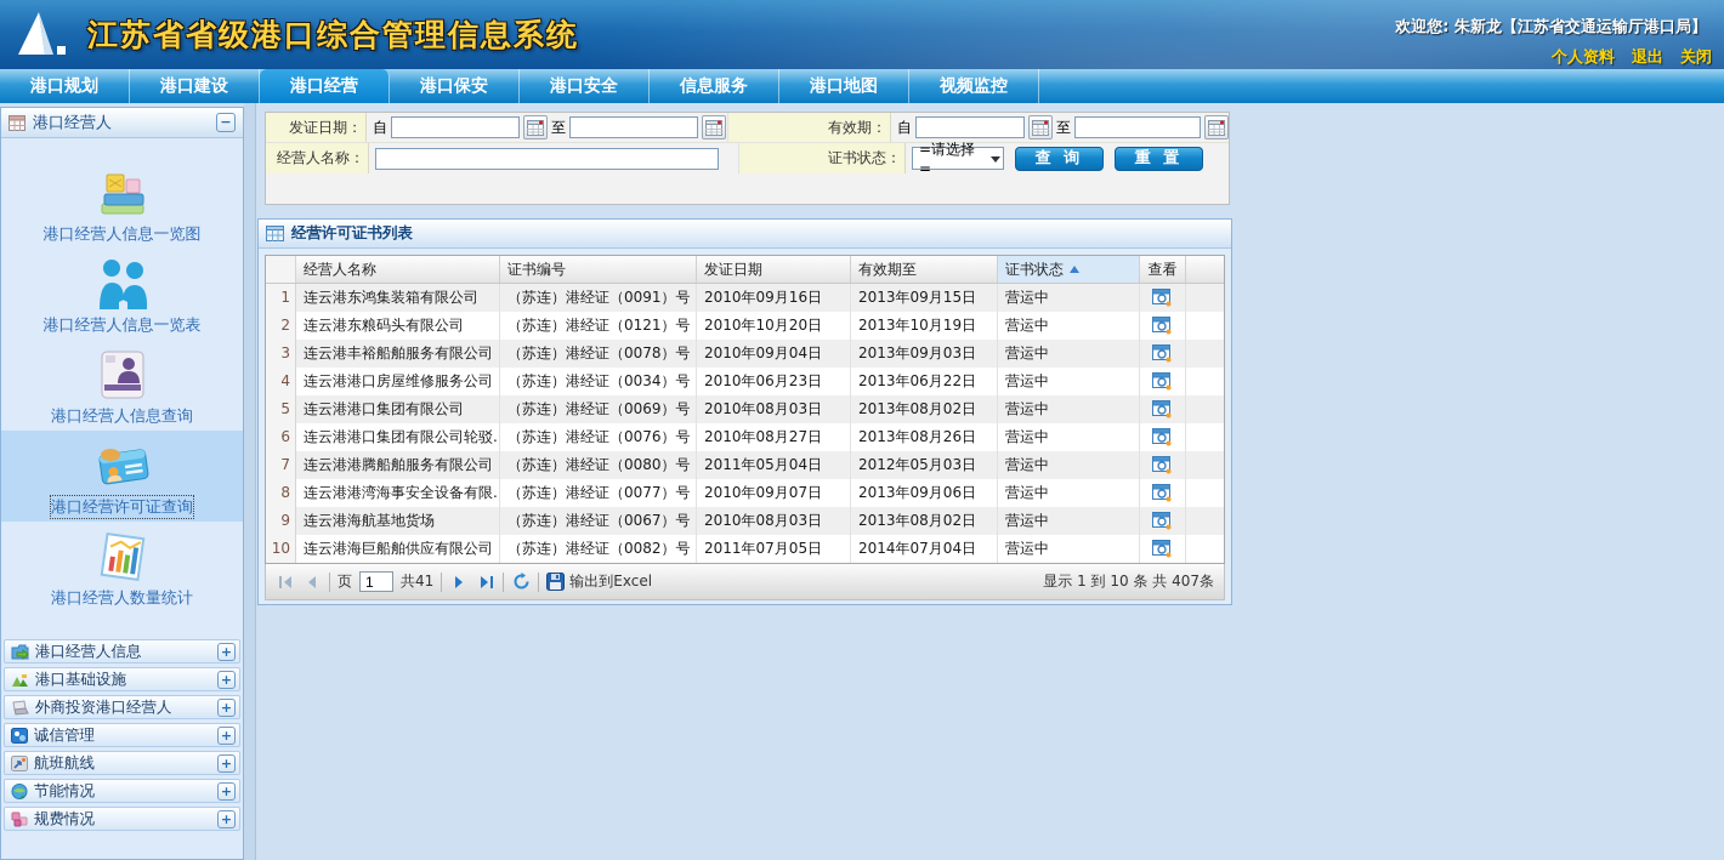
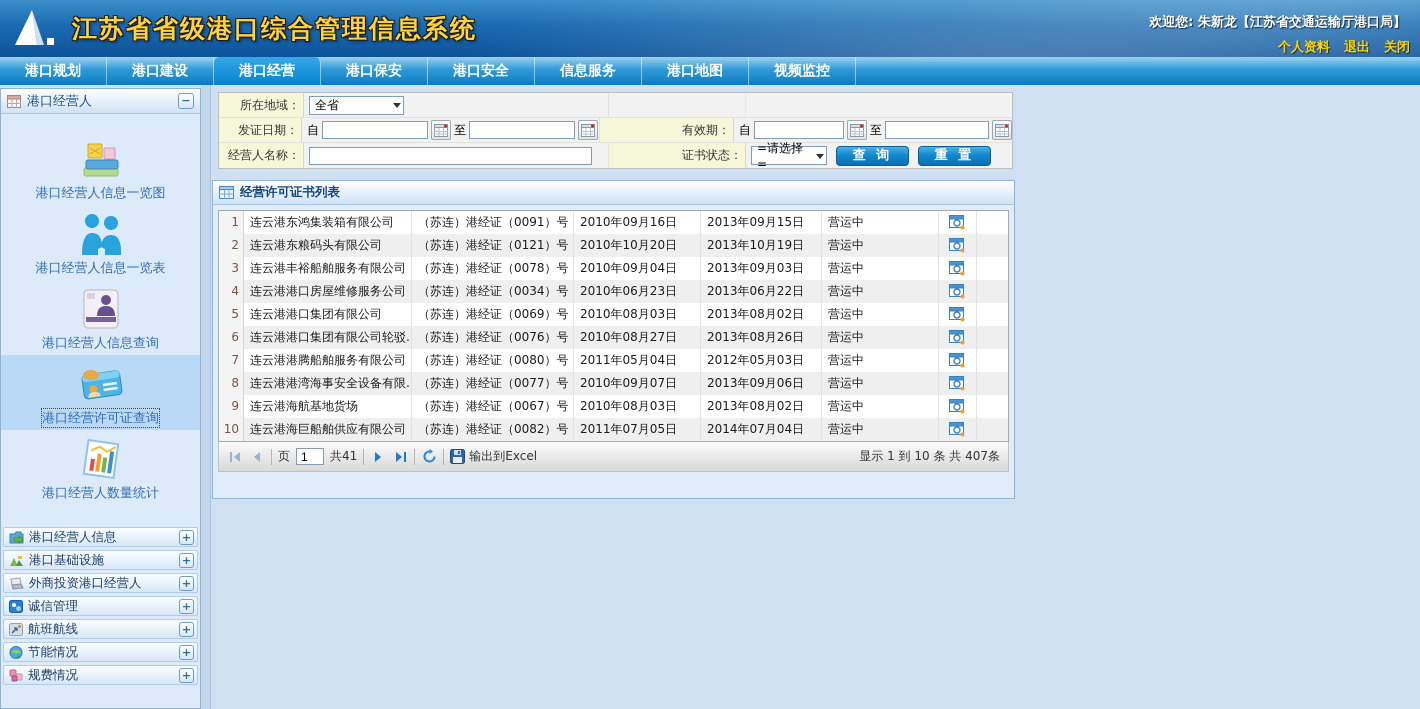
  江苏省省级港口综合管理信息系统
  欢迎您: 朱新龙【江苏省交通运输厅港口局】
  个人资料
  退出
  关闭
  港口规划
  港口建设
  港口经营
  港口保安
  港口安全
  信息服务
  港口地图
  视频监控
  港口经营人
  −
  港口经营人信息一览图
  港口经营人信息一览表
  港口经营人信息查询
  港口经营许可证查询
  港口经营人数量统计
  港口经营人信息
  +
  港口基础设施
  +
  外商投资港口经营人
  +
  诚信管理
  +
  航班航线
  +
  节能情况
  +
  规费情况
  +
+ 所在地域：
+ 全省
  发证日期：
  自
  至
  有效期：
  自
  至
  经营人名称：
  证书状态：
  =请选择=
  查 询
  重 置
  经营许可证书列表
- 经营人名称
- 证书编号
- 发证日期
- 有效期至
- 证书状态
- 查看
  1
  连云港东鸿集装箱有限公司
  （苏连）港经证（0091）号
  2010年09月16日
  2013年09月15日
  营运中
  2
  连云港东粮码头有限公司
  （苏连）港经证（0121）号
  2010年10月20日
  2013年10月19日
  营运中
  3
  连云港丰裕船舶服务有限公司
  （苏连）港经证（0078）号
  2010年09月04日
  2013年09月03日
  营运中
  4
  连云港港口房屋维修服务公司
  （苏连）港经证（0034）号
  2010年06月23日
  2013年06月22日
  营运中
  5
  连云港港口集团有限公司
  （苏连）港经证（0069）号
  2010年08月03日
  2013年08月02日
  营运中
  6
  连云港港口集团有限公司轮驳..
  （苏连）港经证（0076）号
  2010年08月27日
  2013年08月26日
  营运中
  7
  连云港港腾船舶服务有限公司
  （苏连）港经证（0080）号
  2011年05月04日
  2012年05月03日
  营运中
  8
  连云港港湾海事安全设备有限..
  （苏连）港经证（0077）号
  2010年09月07日
  2013年09月06日
  营运中
  9
  连云港海航基地货场
  （苏连）港经证（0067）号
  2010年08月03日
  2013年08月02日
  营运中
  10
  连云港海巨船舶供应有限公司
  （苏连）港经证（0082）号
  2011年07月05日
  2014年07月04日
  营运中
  页
  1
  共41
  输出到Excel
  显示 1 到 10 条 共 407条
